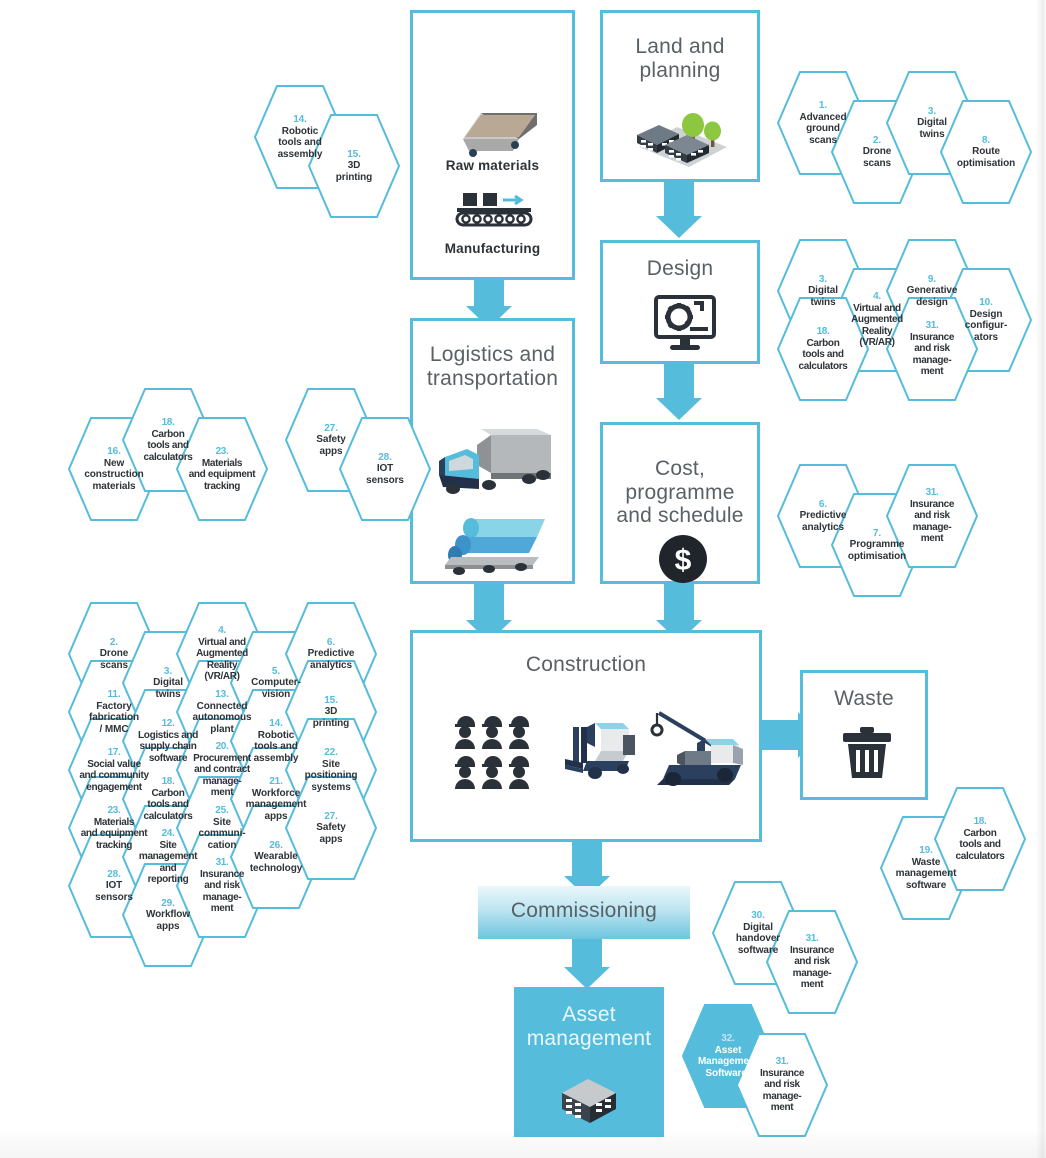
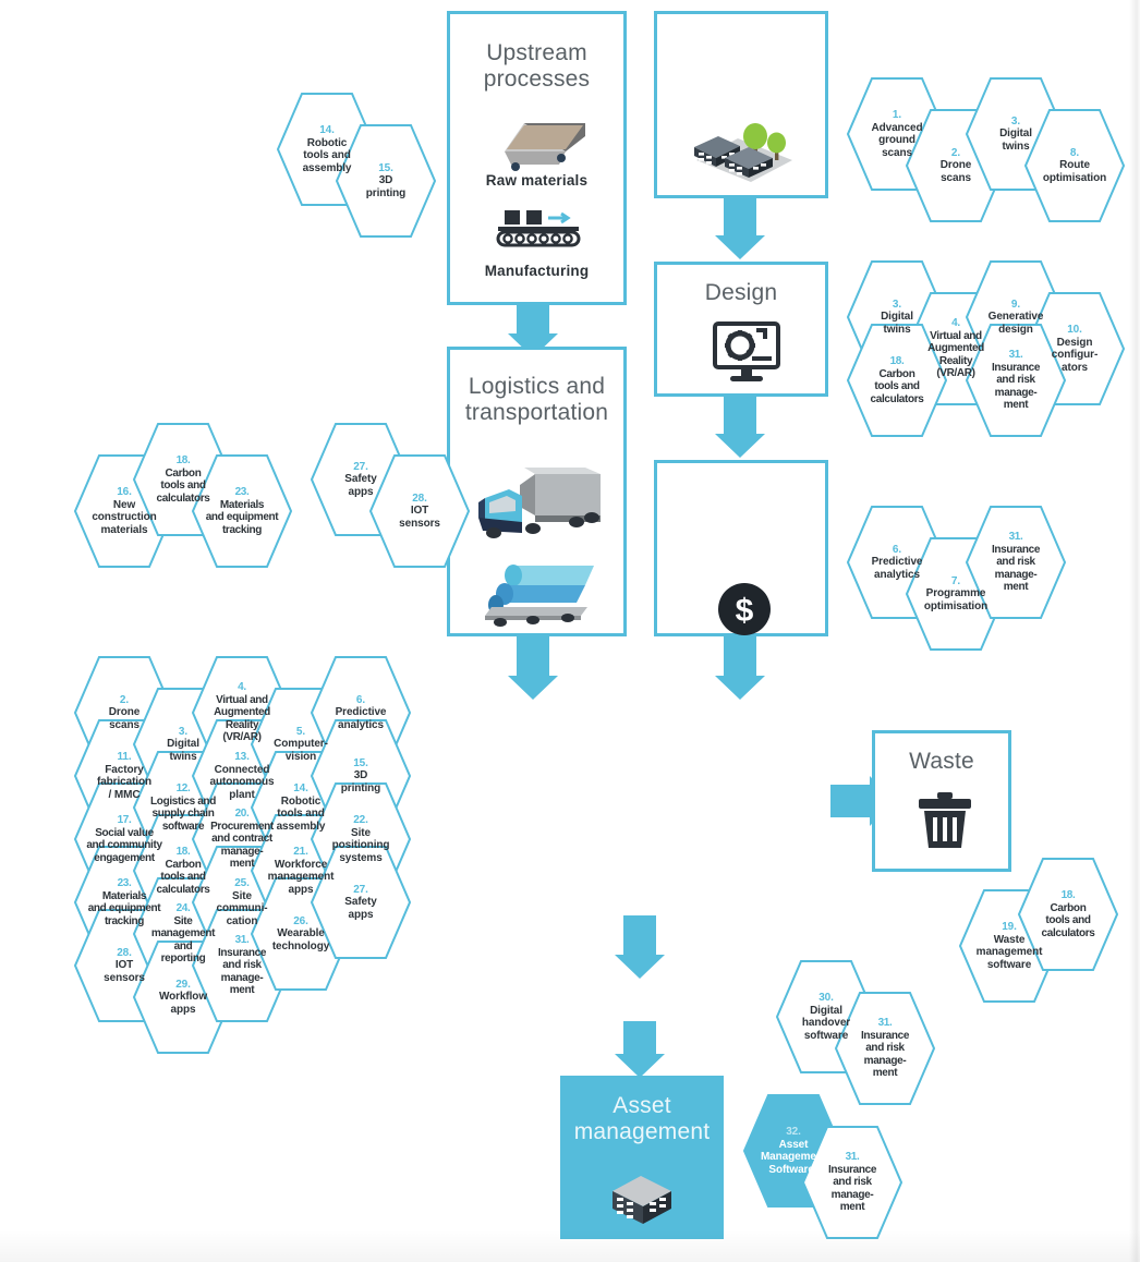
+ Upstream
+ processes
  Raw materials
  Manufacturing
- Land and
- planning
  Design
- Cost,
- programme
- and schedule
  $
  Logistics and
  transportation
- Construction
  Waste
- Commissioning
  Asset
  management
  14.
  Robotic
  tools and
  assembly
  15.
  3D
  printing
  1.
  Advanced
  ground
  scans
  2.
  Drone
  scans
  3.
  Digital
  twins
  8.
  Route
  optimisation
  3.
  Digital
  twins
  4.
  Virtual and
  Augmented
  Reality
  (VR/AR)
  9.
  Generative
  design
  10.
  Design
  configur-
  ators
  18.
  Carbon
  tools and
  calculators
  31.
  Insurance
  and risk
  manage-
  ment
  6.
  Predictive
  analytics
  7.
  Programme
  optimisation
  31.
  Insurance
  and risk
  manage-
  ment
  16.
  New
  construction
  materials
  18.
  Carbon
  tools and
  calculators
  23.
  Materials
  and equipment
  tracking
  27.
  Safety
  apps
  28.
  IOT
  sensors
  2.
  Drone
  scans
  11.
  Factory
  fabrication
  / MMC
  17.
  Social value
  and community
  engagement
  23.
  Materials
  and equipment
  tracking
  28.
  IOT
  sensors
  3.
  Digital
  twins
  12.
  Logistics and
  supply chain
  software
  18.
  Carbon
  tools and
  calculators
  24.
  Site
  management
  and
  reporting
  29.
  Workflow
  apps
  4.
  Virtual and
  Augmented
  Reality
  (VR/AR)
  13.
  Connected
  autonomous
  plant
  20.
  Procurement
  and contract
  manage-
  ment
  25.
  Site
  communi-
  cation
  31.
  Insurance
  and risk
  manage-
  ment
  5.
  Computer-
  vision
  14.
  Robotic
  tools and
  assembly
  21.
  Workforce
  management
  apps
  26.
  Wearable
  technology
  6.
  Predictive
  analytics
  15.
  3D
  printing
  22.
  Site
  positioning
  systems
  27.
  Safety
  apps
  19.
  Waste
  management
  software
  18.
  Carbon
  tools and
  calculators
  30.
  Digital
  handover
  software
  31.
  Insurance
  and risk
  manage-
  ment
  32.
  Asset
  Management
  Software*
  31.
  Insurance
  and risk
  manage-
  ment
